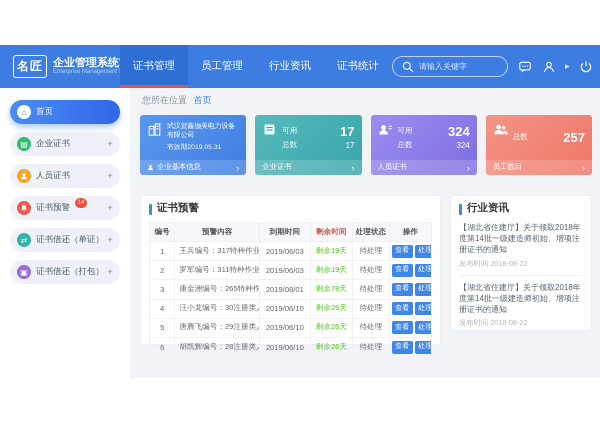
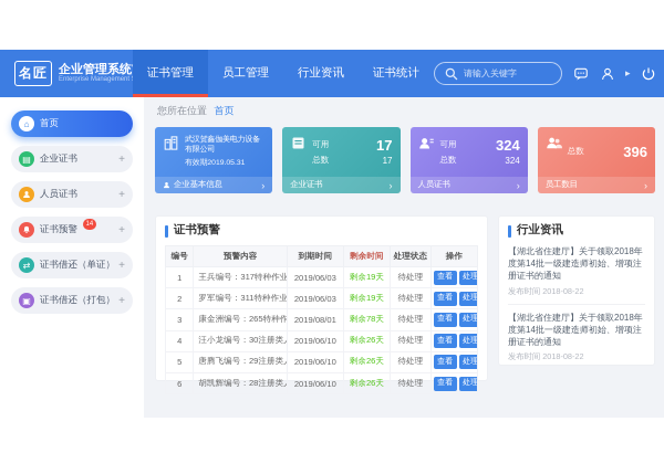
  名匠
  证书管理
  员工管理
  行业资讯
  证书统计
  请输入关键字
  ▸
  ⌂
  首页
  ▤
  企业证书
  +
  人员证书
  +
  证书预警
  +
  ⇄
  证书借还（单证）
  +
  ▣
  证书借还（打包）
  +
  您所在位置 首页
  企业基本信息
  ›
  可用
  17
  总数
  17
  企业证书
  ›
  可用
  324
  总数
  324
  人员证书
  ›
  总数
- 257
+ 396
  员工数目
  ›
  证书预警
  编号	预警内容	到期时间	剩余时间	处理状态	操作
  1	王兵编号：317特种作业	2019/06/03	剩余19天	待处理
  2	罗军编号：311特种作业	2019/06/03	剩余19天	待处理
  3	康金洲编号：265特种作	2019/08/01	剩余78天	待处理
  4	汪小龙编号：30注册类	2019/06/10	剩余26天	待处理
  5	唐腾飞编号：29注册类	2019/06/10	剩余26天	待处理
  6	胡凯辉编号：28注册类	2019/06/10	剩余26天	待处理
  行业资讯
  【湖北省住建厅】关于领取2018年度第14批一级建造师初始、增项注册证书的通知
  发布时间 2018-08-22
  【湖北省住建厅】关于领取2018年度第14批一级建造师初始、增项注册证书的通知
  发布时间 2018-08-22
